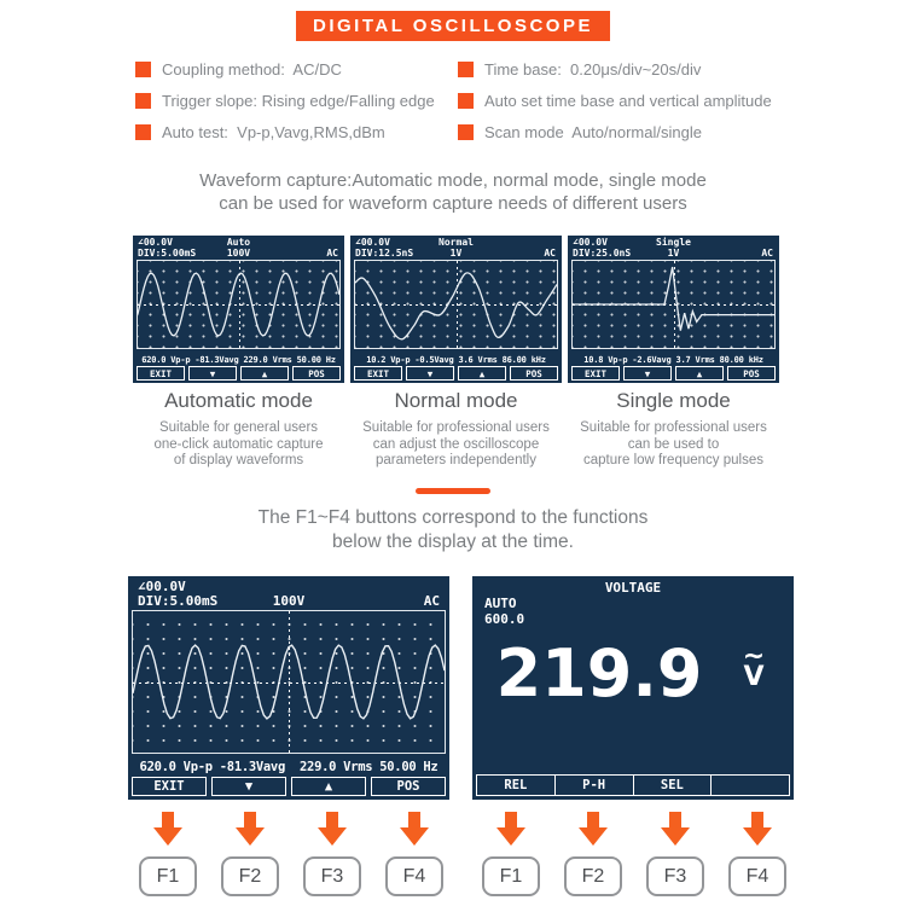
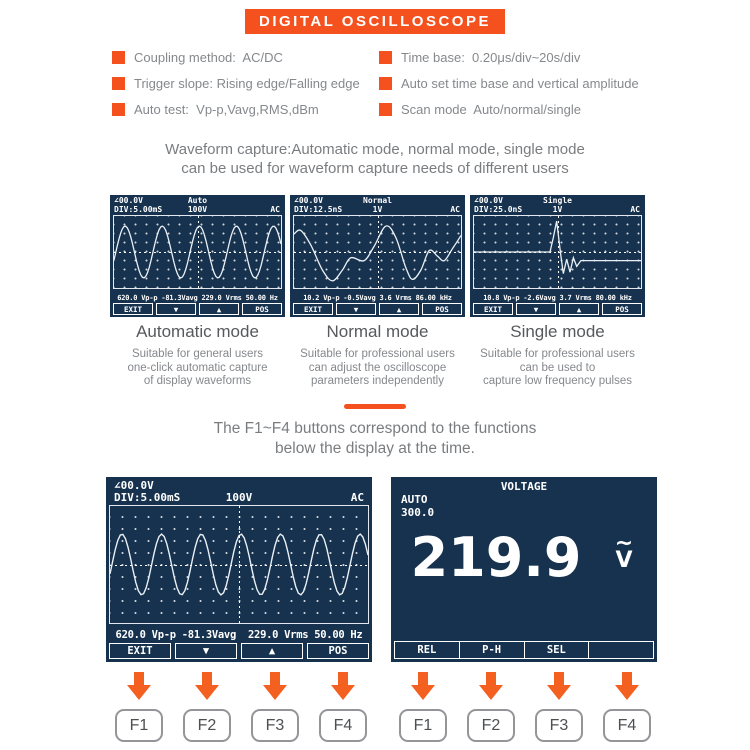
  DIGITAL OSCILLOSCOPE
  Coupling method: AC/DC
  Trigger slope: Rising edge/Falling edge
  Auto test: Vp-p,Vavg,RMS,dBm
  Time base: 0.20μs/div~20s/div
  Auto set time base and vertical amplitude
  Scan mode Auto/normal/single
  Waveform capture:Automatic mode, normal mode, single mode
  can be used for waveform capture needs of different users
  ∠00.0V
  Auto
  DIV:5.00mS
  100V
  AC
  620.0 Vp-p -81.3Vavg 229.0 Vrms 50.00 Hz
  EXIT
  ▼
  ▲
  POS
  ∠00.0V
  Normal
  DIV:12.5nS
  1V
  AC
  10.2 Vp-p -0.5Vavg 3.6 Vrms 86.00 kHz
  EXIT
  ▼
  ▲
  POS
  ∠00.0V
  Single
  DIV:25.0nS
  1V
  AC
  10.8 Vp-p -2.6Vavg 3.7 Vrms 80.00 kHz
  EXIT
  ▼
  ▲
  POS
  Automatic mode
  Normal mode
  Single mode
  Suitable for general users
  one-click automatic capture
  of display waveforms
  Suitable for professional users
  can adjust the oscilloscope
  parameters independently
  Suitable for professional users
  can be used to
  capture low frequency pulses
  The F1~F4 buttons correspond to the functions
  below the display at the time.
  ∠00.0V
  DIV:5.00mS
  100V
  AC
  620.0 Vp-p -81.3Vavg 229.0 Vrms 50.00 Hz
  EXIT
  ▼
  ▲
  POS
  VOLTAGE
  AUTO
- 600.0
+ 300.0
  219.9
  ~
  V
  REL
  P-H
  SEL
  F1
  F2
  F3
  F4
  F1
  F2
  F3
  F4
